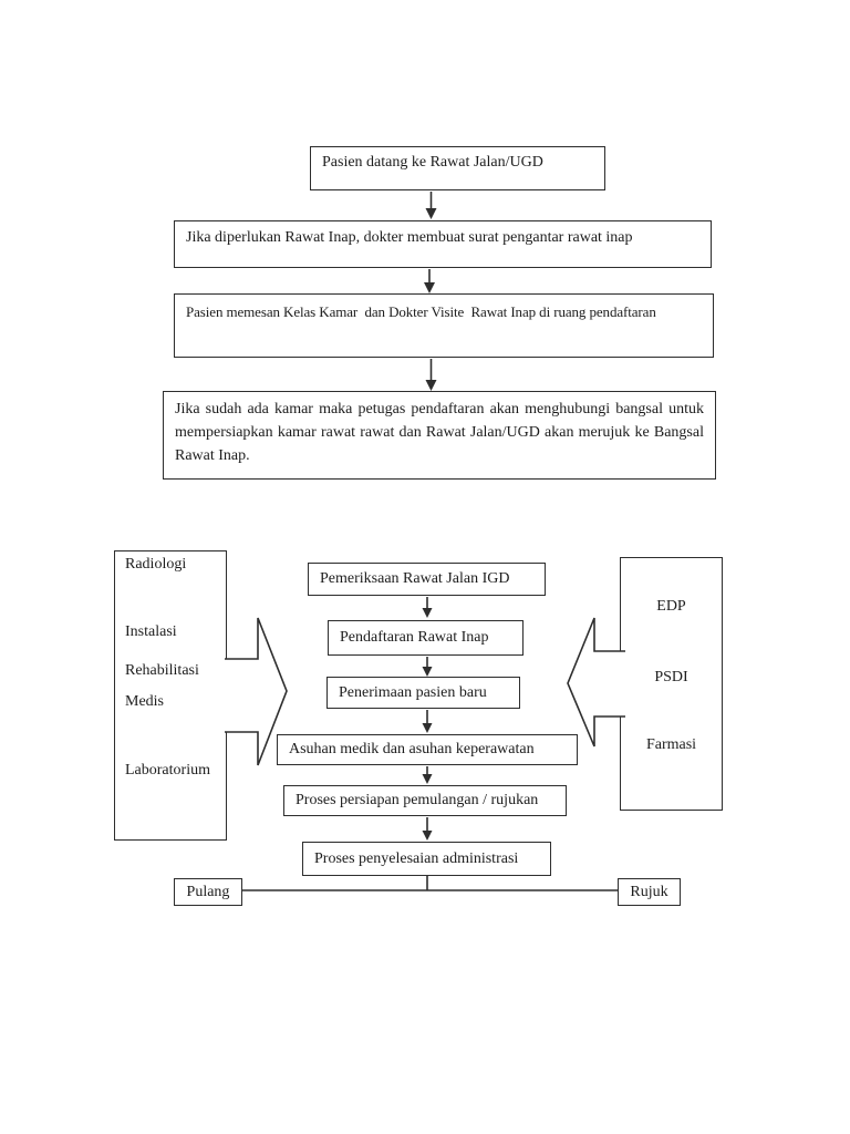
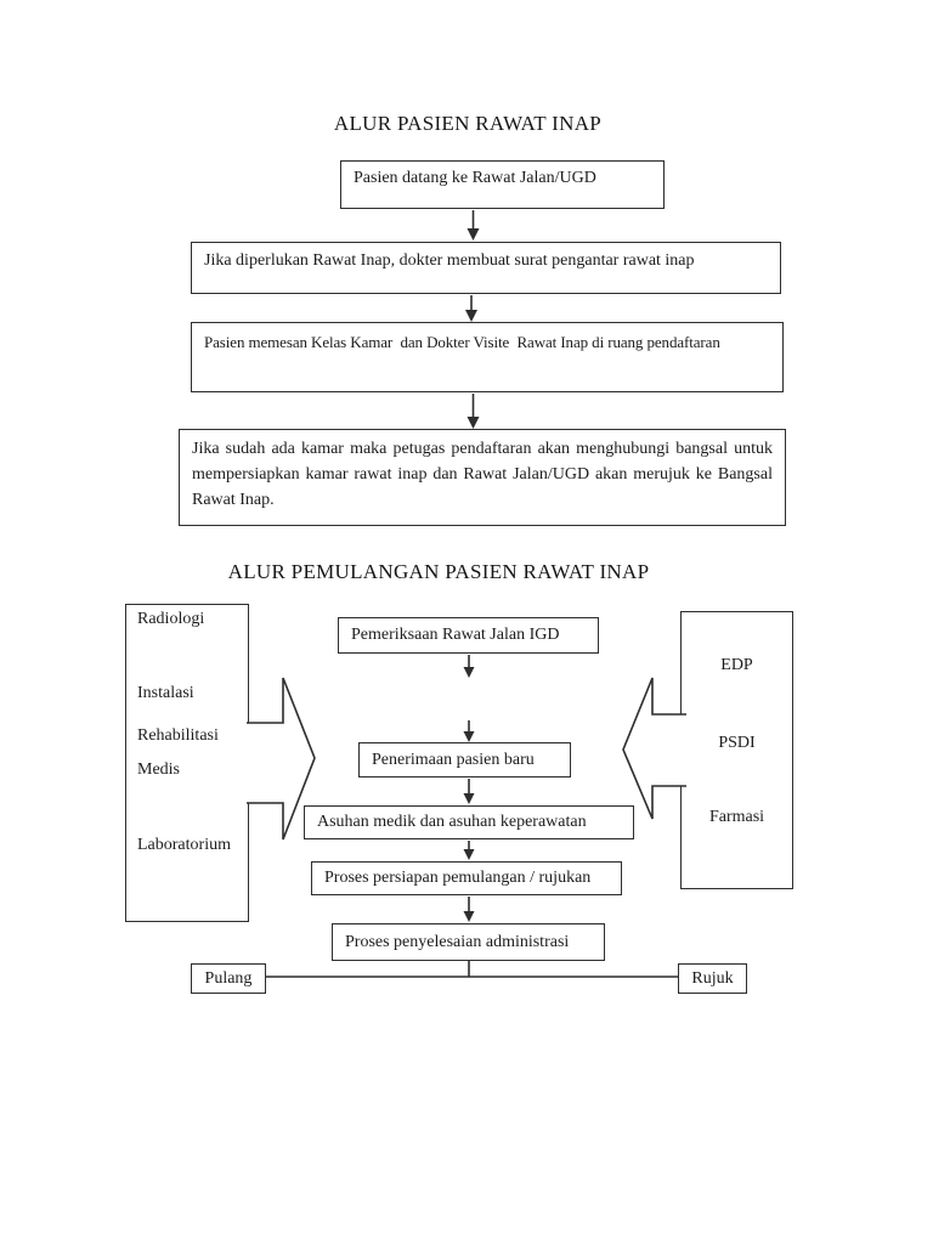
+ ALUR PASIEN RAWAT INAP
  Pasien datang ke Rawat Jalan/UGD
  Jika diperlukan Rawat Inap, dokter membuat surat pengantar rawat inap
  Pasien memesan Kelas Kamar dan Dokter Visite Rawat Inap di ruang pendaftaran
- Jika sudah ada kamar maka petugas pendaftaran akan menghubungi bangsal untuk mempersiapkan kamar rawat rawat dan Rawat Jalan/UGD akan merujuk ke Bangsal Rawat Inap.
+ Jika sudah ada kamar maka petugas pendaftaran akan menghubungi bangsal untuk mempersiapkan kamar rawat inap dan Rawat Jalan/UGD akan merujuk ke Bangsal Rawat Inap.
+ ALUR PEMULANGAN PASIEN RAWAT INAP
  Radiologi
  Instalasi
  Rehabilitasi
  Medis
  Laboratorium
  EDP
  PSDI
  Farmasi
  Pemeriksaan Rawat Jalan IGD
- Pendaftaran Rawat Inap
  Penerimaan pasien baru
  Asuhan medik dan asuhan keperawatan
  Proses persiapan pemulangan / rujukan
  Proses penyelesaian administrasi
  Pulang
  Rujuk
